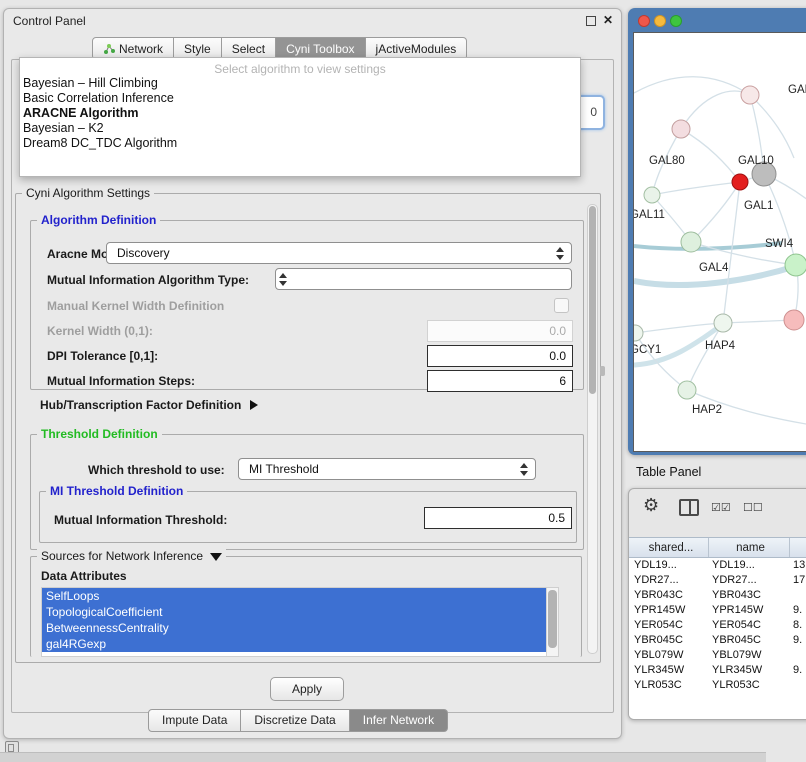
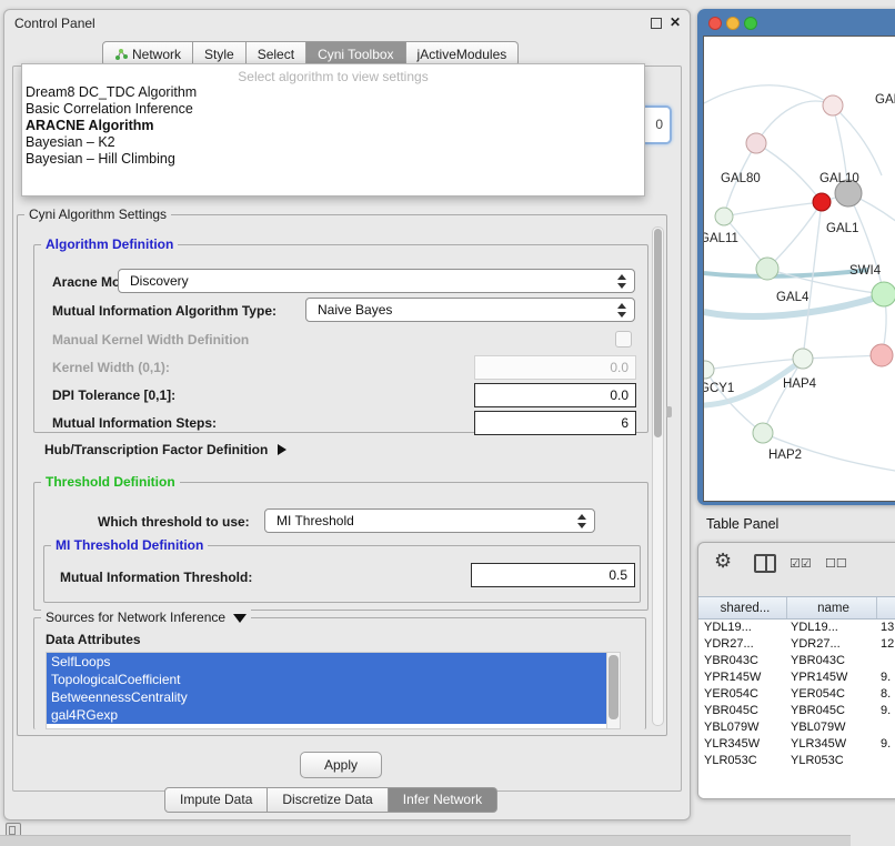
  Control Panel
  ✕
  Network
  Style
  Select
  Cyni Toolbox
  jActiveModules
  0
  Select algorithm to view settings
- Bayesian – Hill Climbing
+ Dream8 DC_TDC Algorithm
  Basic Correlation Inference
  ARACNE Algorithm
  Bayesian – K2
- Dream8 DC_TDC Algorithm
+ Bayesian – Hill Climbing
  Cyni Algorithm Settings
  Algorithm Definition
  Aracne Mo
  Discovery
  Mutual Information Algorithm Type:
+ Naive Bayes
  Manual Kernel Width Definition
  Kernel Width (0,1):
  0.0
  DPI Tolerance [0,1]:
  0.0
  Mutual Information Steps:
  6
  Hub/Transcription Factor Definition
  Threshold Definition
  Which threshold to use:
  MI Threshold
  MI Threshold Definition
  Mutual Information Threshold:
  0.5
  Sources for Network Inference
  Data Attributes
  SelfLoops
  TopologicalCoefficient
  BetweennessCentrality
  gal4RGexp
  Apply
  Impute Data
  Discretize Data
  Infer Network
  GAL80
  GAL10
  GAL11
  GAL1
  SWI4
  GAL4
  GCY1
  HAP4
  HAP2
  Table Panel
  ⚙
  ☑☑
  ☐☐
  shared...
  name
  YDL19...
  YDL19...
  13
  YDR27...
  YDR27...
- 17
+ 12
  YBR043C
  YBR043C
  YPR145W
  YPR145W
  9.
  YER054C
  YER054C
  8.
  YBR045C
  YBR045C
  9.
  YBL079W
  YBL079W
  YLR345W
  YLR345W
  9.
  YLR053C
  YLR053C
